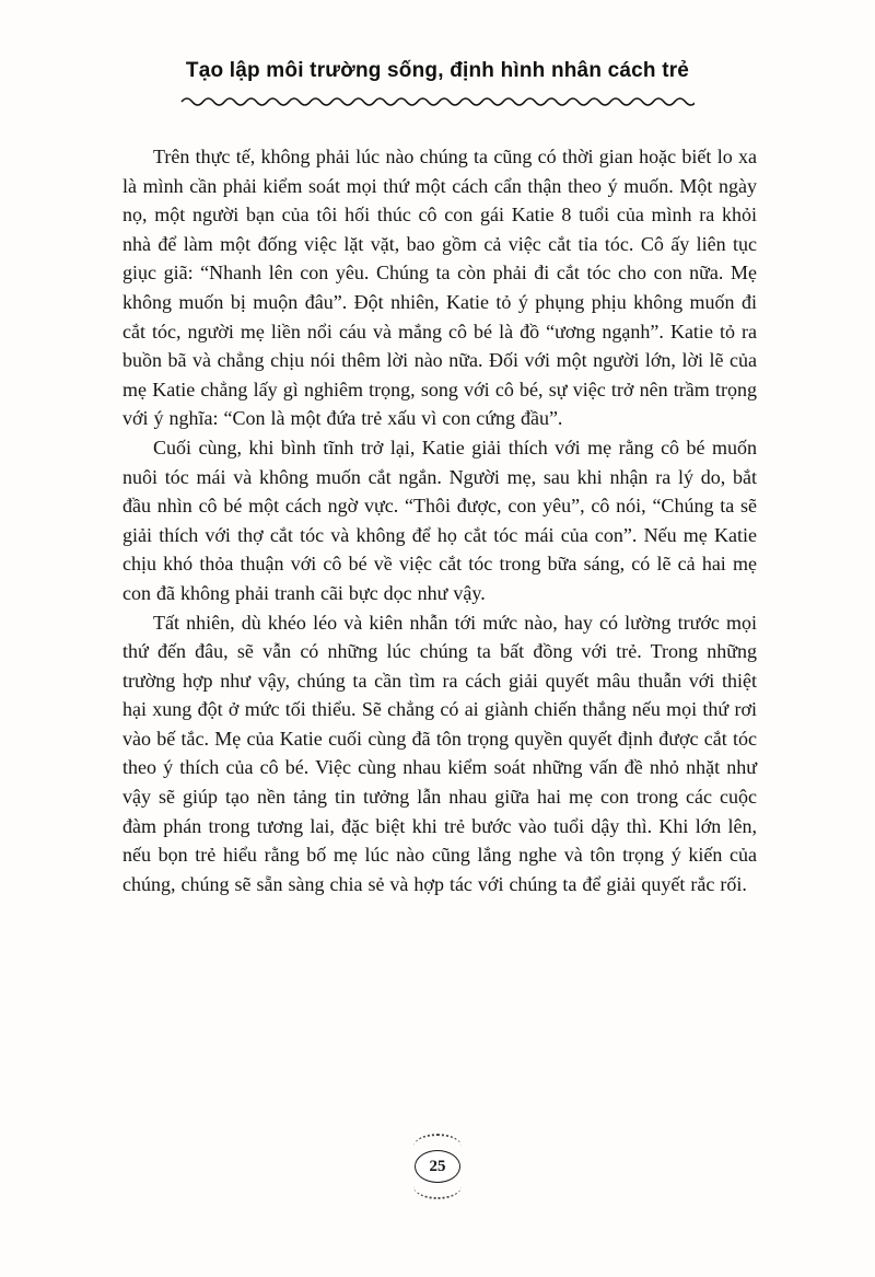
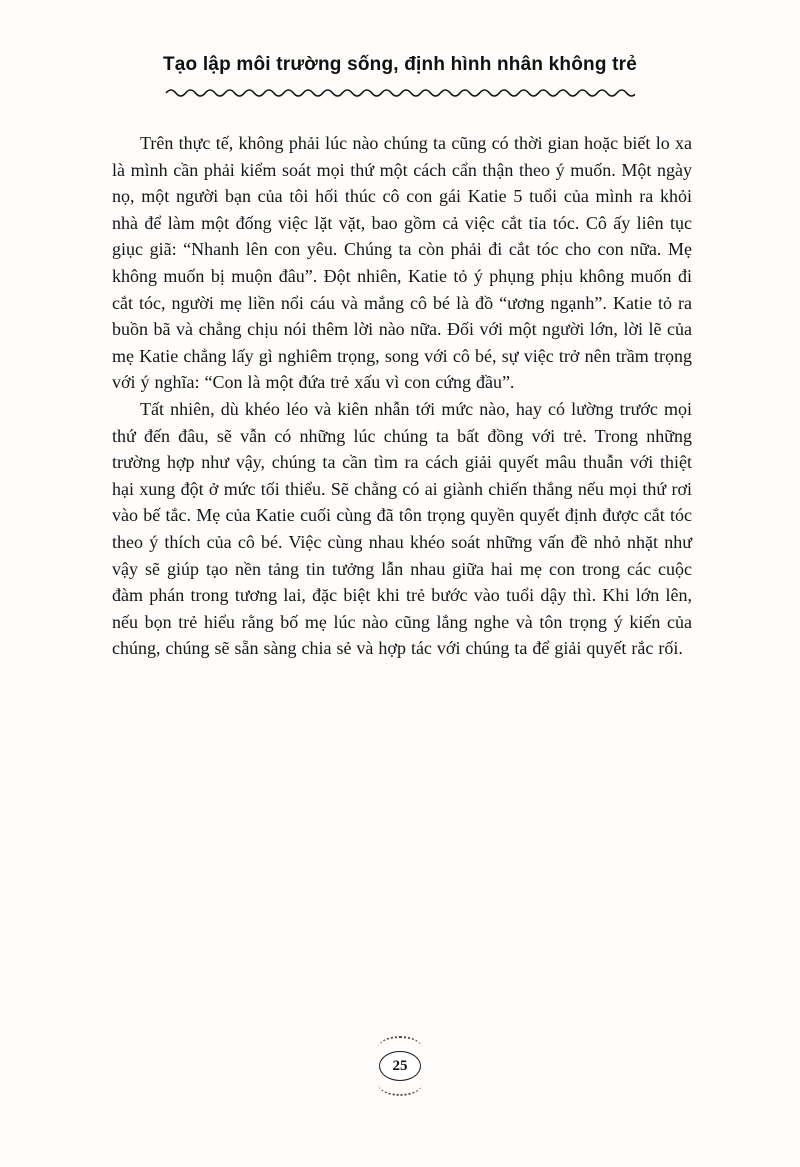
- Tạo lập môi trường sống, định hình nhân cách trẻ
+ Tạo lập môi trường sống, định hình nhân không trẻ
- Trên thực tế, không phải lúc nào chúng ta cũng có thời gian hoặc biết lo xa là mình cần phải kiểm soát mọi thứ một cách cẩn thận theo ý muốn. Một ngày nọ, một người bạn của tôi hối thúc cô con gái Katie 8 tuổi của mình ra khỏi nhà để làm một đống việc lặt vặt, bao gồm cả việc cắt tỉa tóc. Cô ấy liên tục giục giã: “Nhanh lên con yêu. Chúng ta còn phải đi cắt tóc cho con nữa. Mẹ không muốn bị muộn đâu”. Đột nhiên, Katie tỏ ý phụng phịu không muốn đi cắt tóc, người mẹ liền nổi cáu và mắng cô bé là đồ “ương ngạnh”. Katie tỏ ra buồn bã và chẳng chịu nói thêm lời nào nữa. Đối với một người lớn, lời lẽ của mẹ Katie chẳng lấy gì nghiêm trọng, song với cô bé, sự việc trở nên trầm trọng với ý nghĩa: “Con là một đứa trẻ xấu vì con cứng đầu”.
+ Trên thực tế, không phải lúc nào chúng ta cũng có thời gian hoặc biết lo xa là mình cần phải kiểm soát mọi thứ một cách cẩn thận theo ý muốn. Một ngày nọ, một người bạn của tôi hối thúc cô con gái Katie 5 tuổi của mình ra khỏi nhà để làm một đống việc lặt vặt, bao gồm cả việc cắt tỉa tóc. Cô ấy liên tục giục giã: “Nhanh lên con yêu. Chúng ta còn phải đi cắt tóc cho con nữa. Mẹ không muốn bị muộn đâu”. Đột nhiên, Katie tỏ ý phụng phịu không muốn đi cắt tóc, người mẹ liền nổi cáu và mắng cô bé là đồ “ương ngạnh”. Katie tỏ ra buồn bã và chẳng chịu nói thêm lời nào nữa. Đối với một người lớn, lời lẽ của mẹ Katie chẳng lấy gì nghiêm trọng, song với cô bé, sự việc trở nên trầm trọng với ý nghĩa: “Con là một đứa trẻ xấu vì con cứng đầu”.
- Cuối cùng, khi bình tĩnh trở lại, Katie giải thích với mẹ rằng cô bé muốn nuôi tóc mái và không muốn cắt ngắn. Người mẹ, sau khi nhận ra lý do, bắt đầu nhìn cô bé một cách ngờ vực. “Thôi được, con yêu”, cô nói, “Chúng ta sẽ giải thích với thợ cắt tóc và không để họ cắt tóc mái của con”. Nếu mẹ Katie chịu khó thỏa thuận với cô bé về việc cắt tóc trong bữa sáng, có lẽ cả hai mẹ con đã không phải tranh cãi bực dọc như vậy.
- Tất nhiên, dù khéo léo và kiên nhẫn tới mức nào, hay có lường trước mọi thứ đến đâu, sẽ vẫn có những lúc chúng ta bất đồng với trẻ. Trong những trường hợp như vậy, chúng ta cần tìm ra cách giải quyết mâu thuẫn với thiệt hại xung đột ở mức tối thiểu. Sẽ chẳng có ai giành chiến thắng nếu mọi thứ rơi vào bế tắc. Mẹ của Katie cuối cùng đã tôn trọng quyền quyết định được cắt tóc theo ý thích của cô bé. Việc cùng nhau kiểm soát những vấn đề nhỏ nhặt như vậy sẽ giúp tạo nền tảng tin tưởng lẫn nhau giữa hai mẹ con trong các cuộc đàm phán trong tương lai, đặc biệt khi trẻ bước vào tuổi dậy thì. Khi lớn lên, nếu bọn trẻ hiểu rằng bố mẹ lúc nào cũng lắng nghe và tôn trọng ý kiến của chúng, chúng sẽ sẵn sàng chia sẻ và hợp tác với chúng ta để giải quyết rắc rối.
+ Tất nhiên, dù khéo léo và kiên nhẫn tới mức nào, hay có lường trước mọi thứ đến đâu, sẽ vẫn có những lúc chúng ta bất đồng với trẻ. Trong những trường hợp như vậy, chúng ta cần tìm ra cách giải quyết mâu thuẫn với thiệt hại xung đột ở mức tối thiểu. Sẽ chẳng có ai giành chiến thắng nếu mọi thứ rơi vào bế tắc. Mẹ của Katie cuối cùng đã tôn trọng quyền quyết định được cắt tóc theo ý thích của cô bé. Việc cùng nhau khéo soát những vấn đề nhỏ nhặt như vậy sẽ giúp tạo nền tảng tin tưởng lẫn nhau giữa hai mẹ con trong các cuộc đàm phán trong tương lai, đặc biệt khi trẻ bước vào tuổi dậy thì. Khi lớn lên, nếu bọn trẻ hiểu rằng bố mẹ lúc nào cũng lắng nghe và tôn trọng ý kiến của chúng, chúng sẽ sẵn sàng chia sẻ và hợp tác với chúng ta để giải quyết rắc rối.
  25
